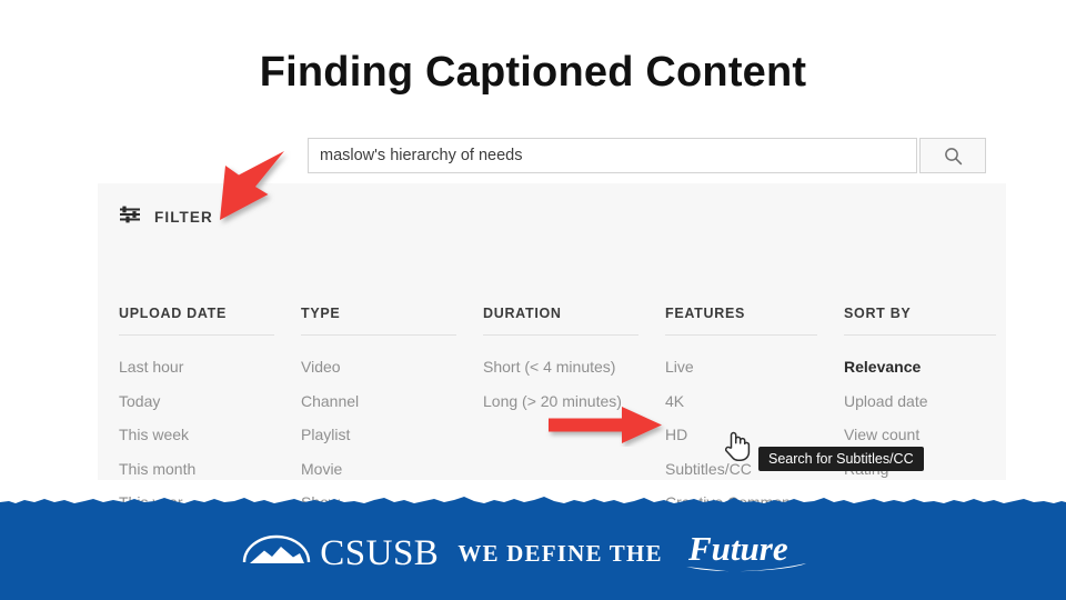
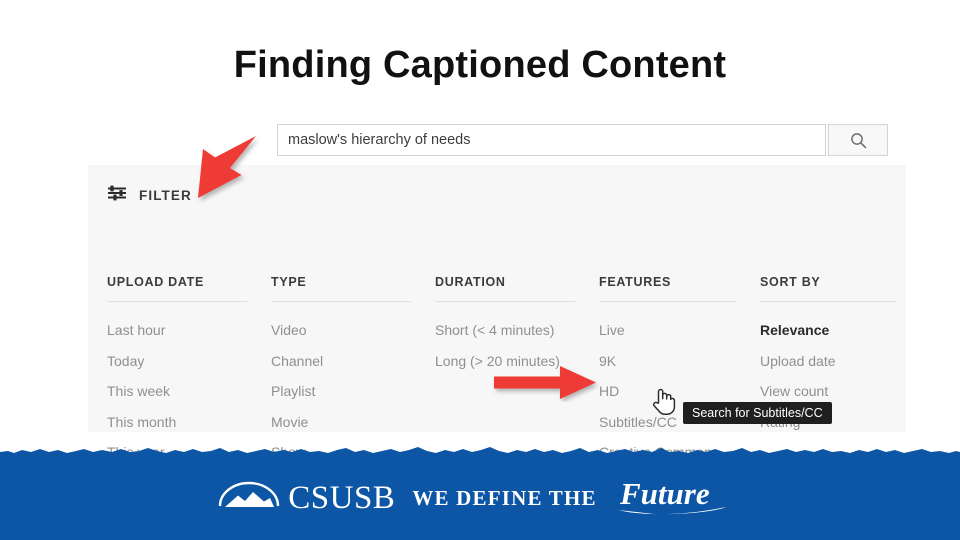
  Finding Captioned Content
  maslow's hierarchy of needs
  FILTER
  UPLOAD DATE
  Last hour
  Today
  This week
  This month
  TYPE
  Video
  Channel
  Playlist
  Movie
  DURATION
  Short (< 4 minutes)
  Long (> 20 minutes)
  FEATURES
  Live
- 4K
+ 9K
  HD
  Subtitles/CC
  SORT BY
  Relevance
  Upload date
  View count
  Search for Subtitles/CC
  CSUSB
  WE DEFINE THE
  Future
